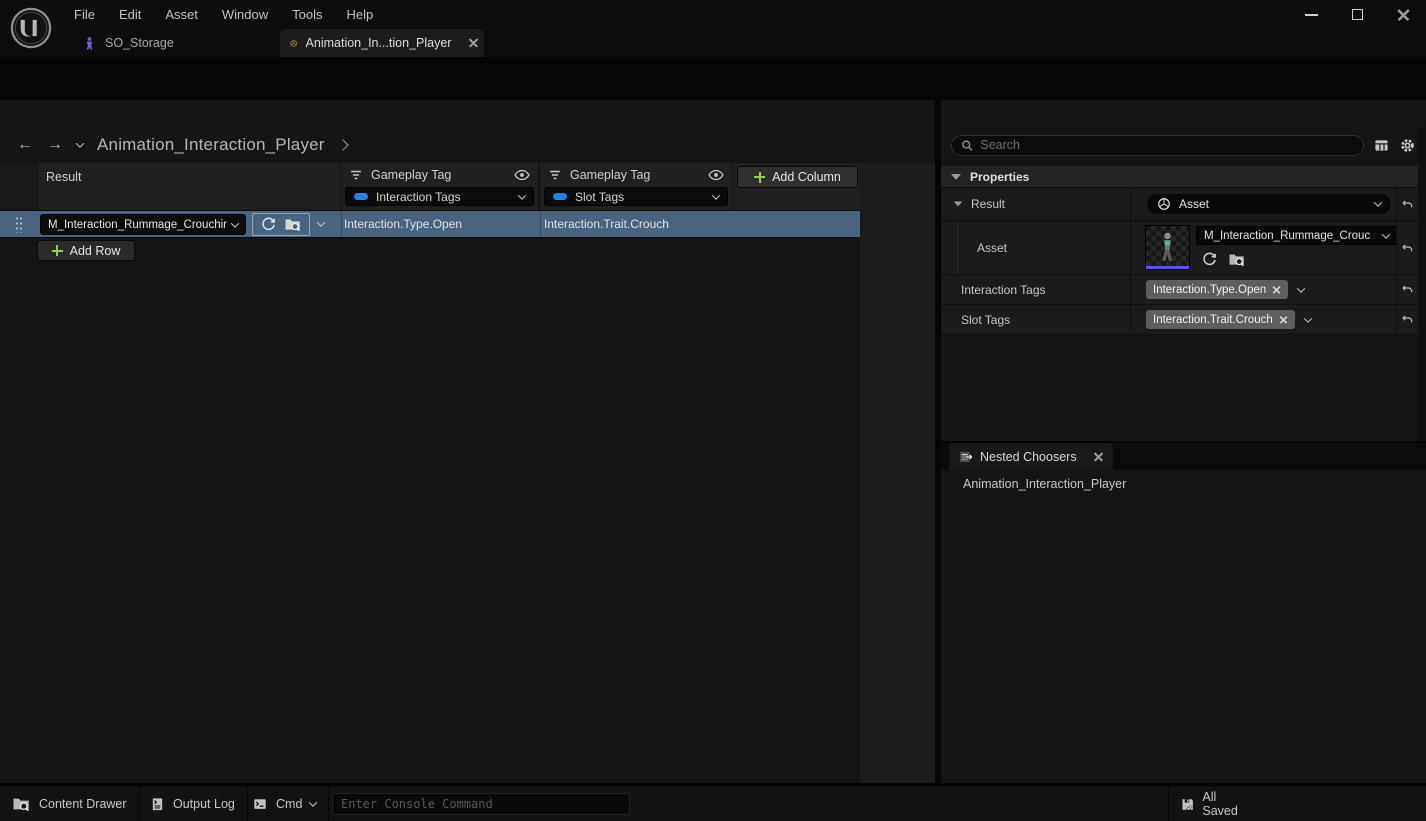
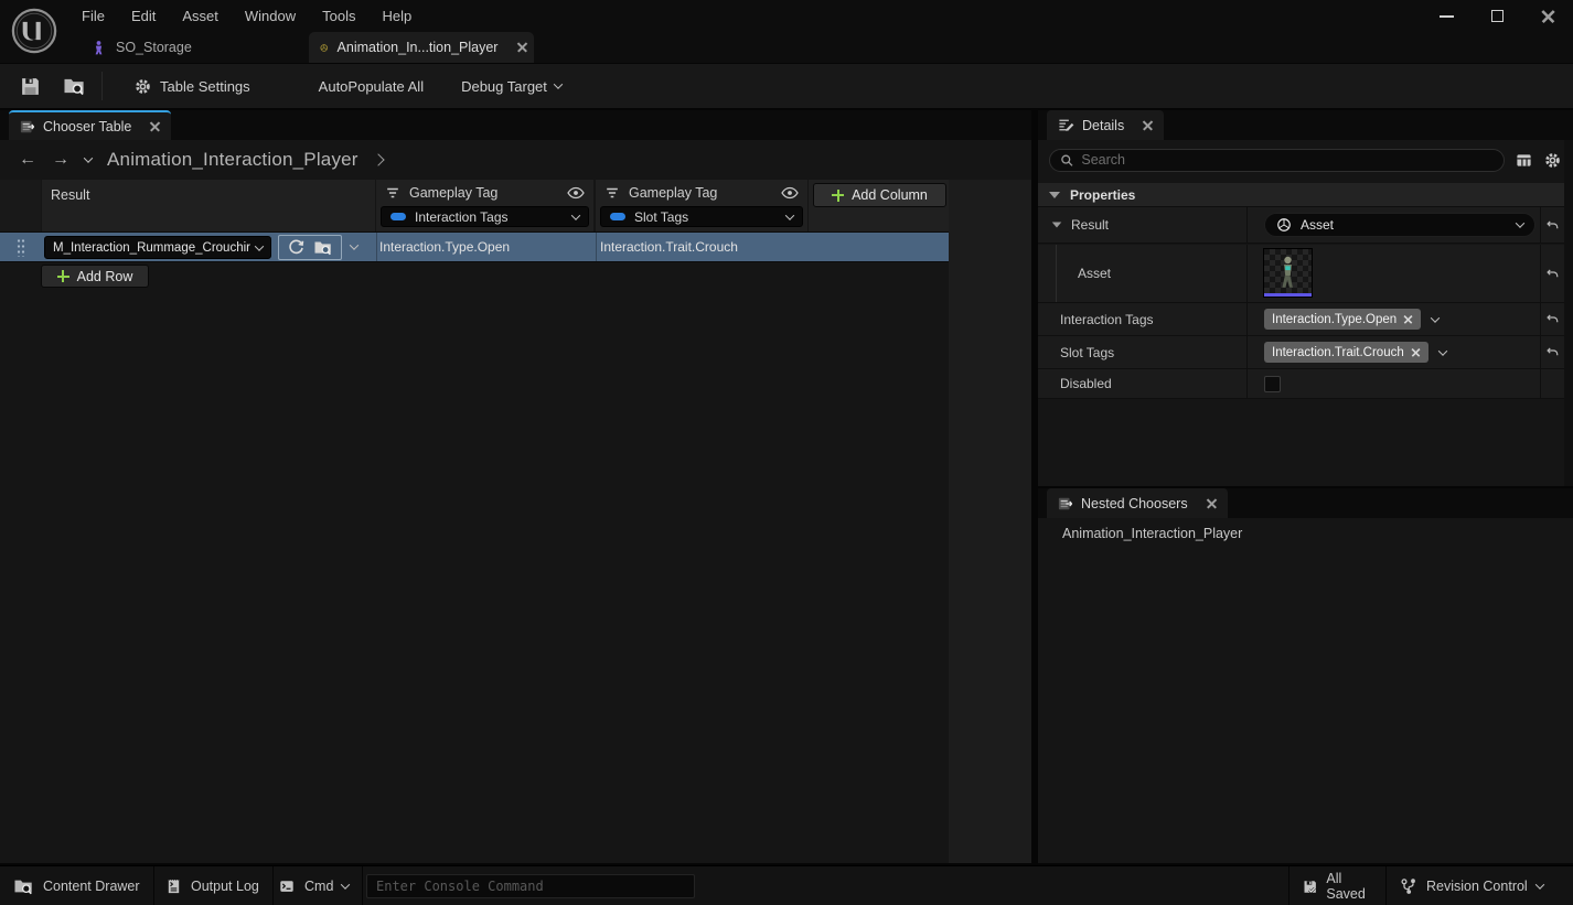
  File
  Edit
  Asset
  Window
  Tools
  Help
  SO_Storage
  Animation_In...tion_Player
+ Table Settings
+ AutoPopulate All
+ Debug Target
+ Chooser Table
  ←
  →
  Animation_Interaction_Player
  Result
  Gameplay Tag
  Interaction Tags
  Gameplay Tag
  Slot Tags
  Add Column
  M_Interaction_Rummage_Crouchir
  Interaction.Type.Open
  Interaction.Trait.Crouch
  Add Row
+ Details
  Search
  Properties
  Result
  Asset
  Asset
- M_Interaction_Rummage_Crouc
  Interaction Tags
  Interaction.Type.Open
  Slot Tags
  Interaction.Trait.Crouch
+ Disabled
  Nested Choosers
  Animation_Interaction_Player
  Content Drawer
  Output Log
  Cmd
  Enter Console Command
  All Saved
+ Revision Control
